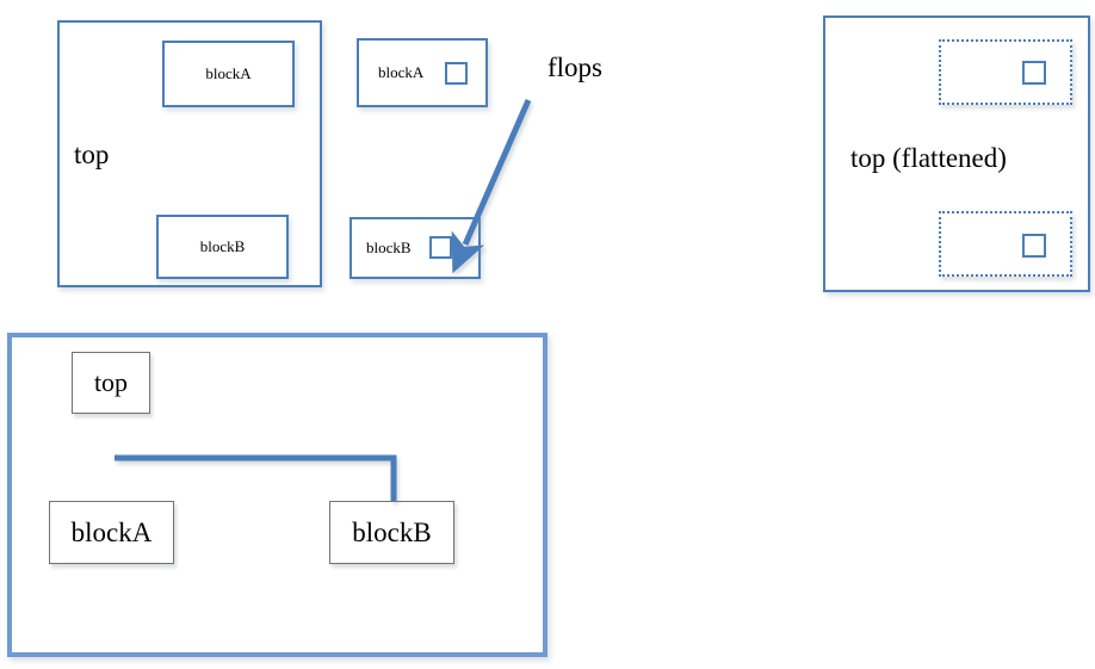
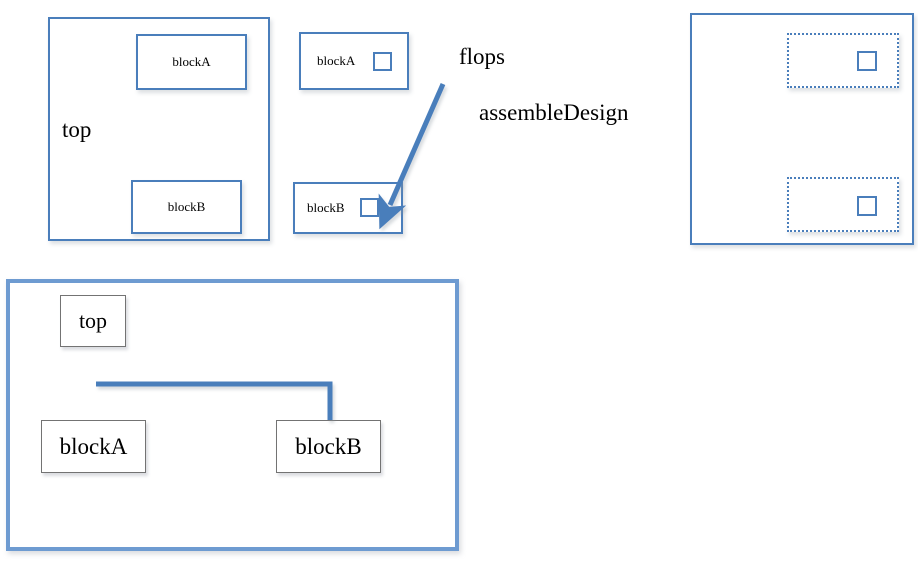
  top
  blockA
  blockB
  blockA
  blockB
- top (flattened)
  flops
+ assembleDesign
  top
  blockA
  blockB
